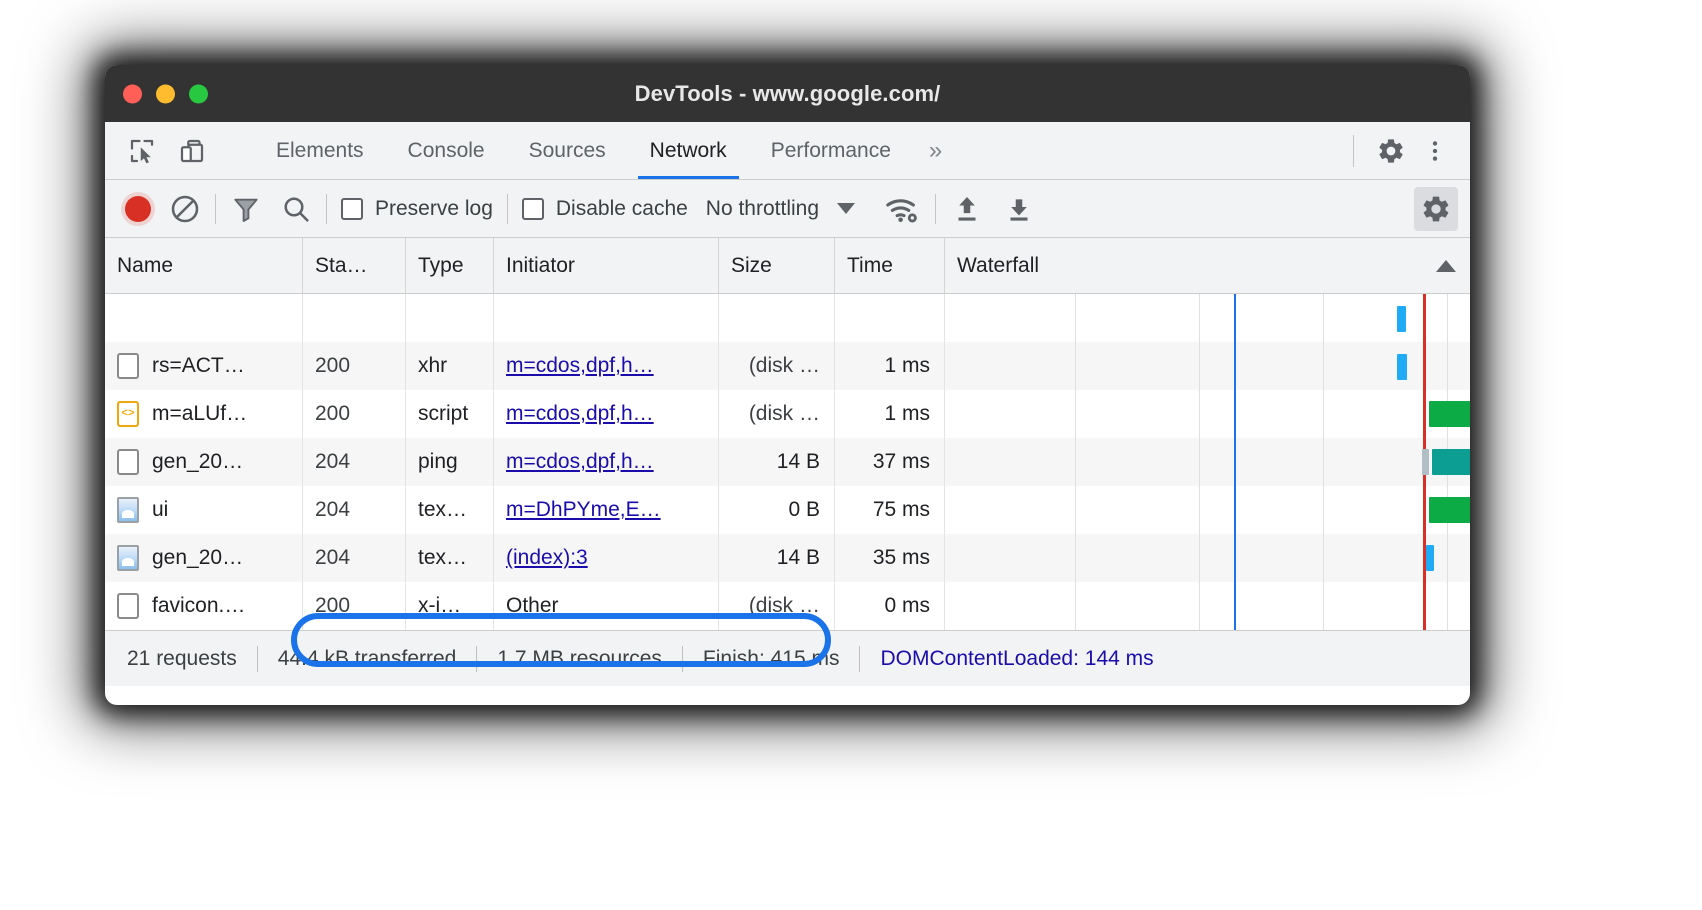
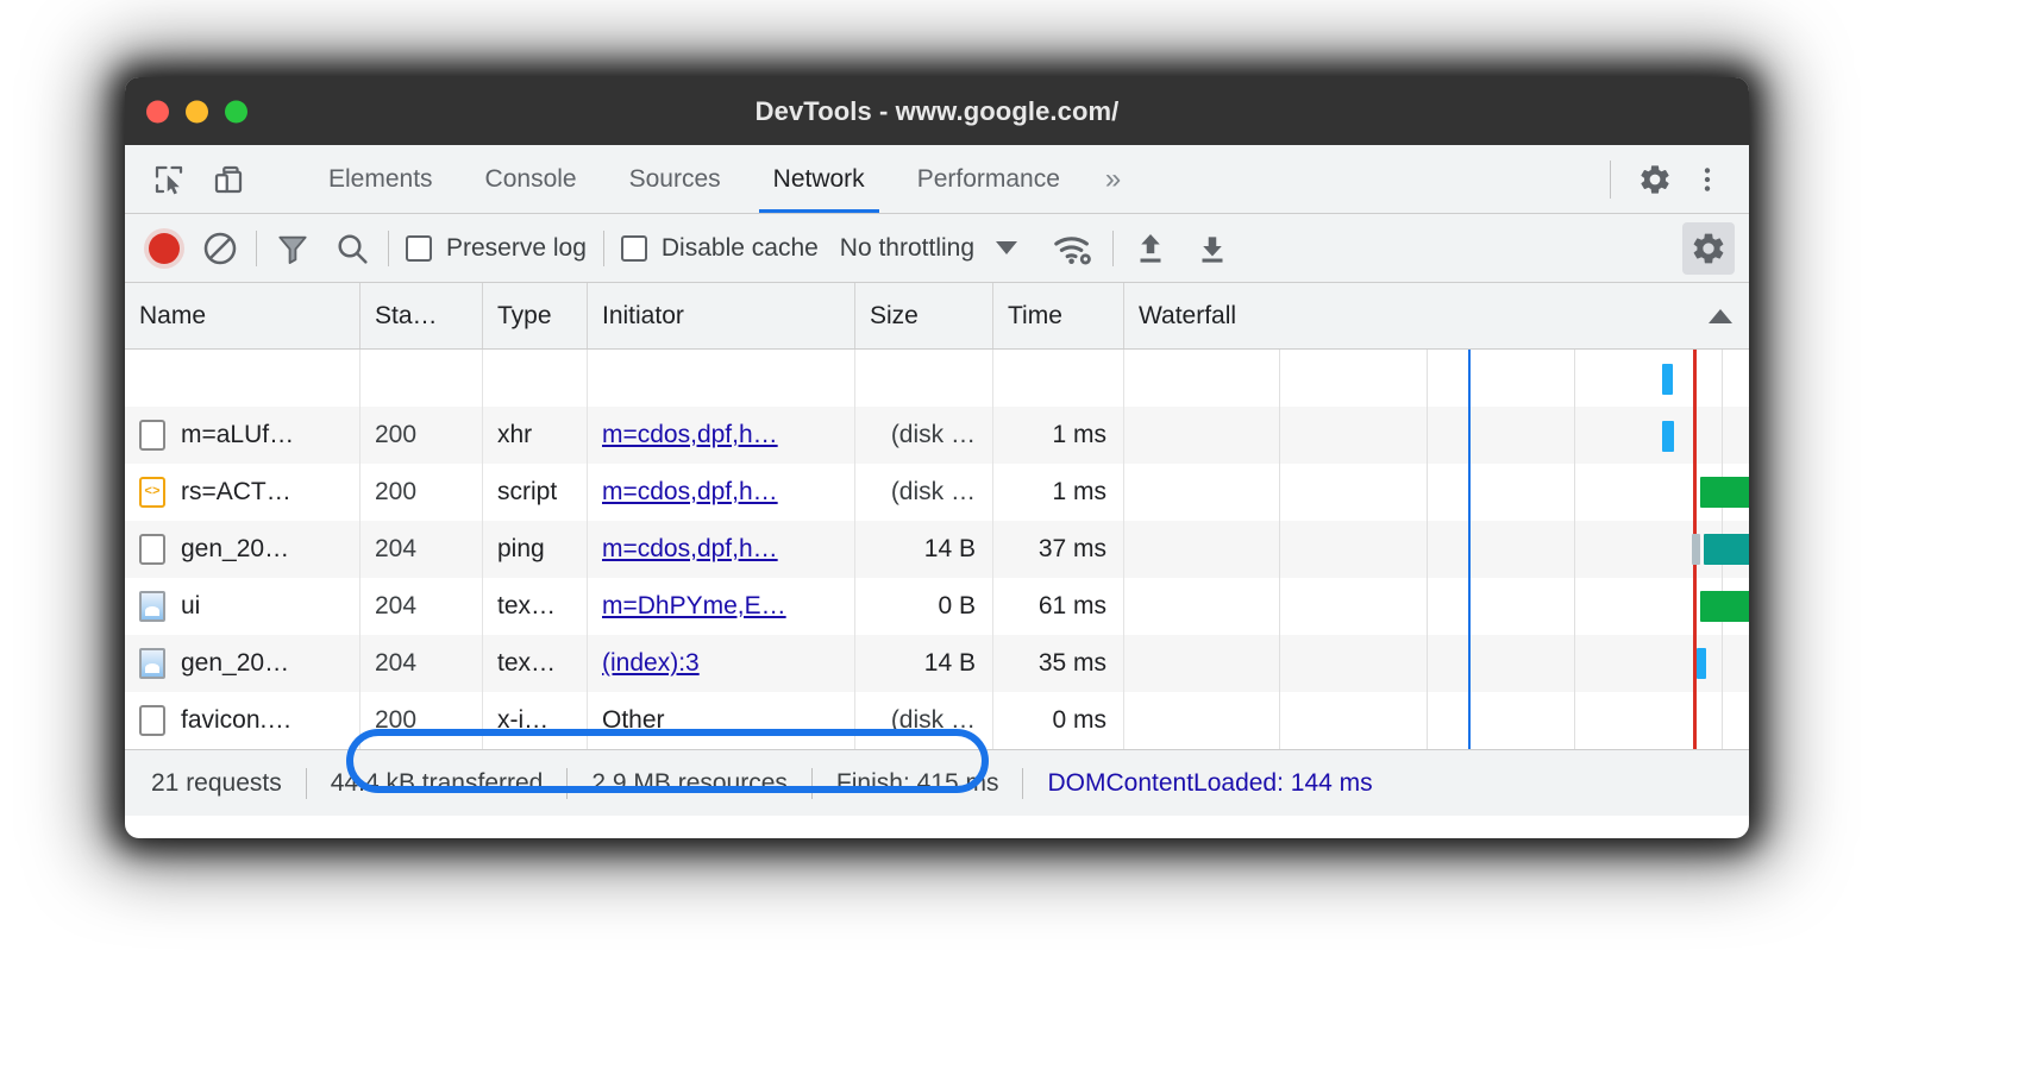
  DevTools - www.google.com/
  Elements
  Console
  Sources
  Network
  Performance
  »
  Preserve log
  Disable cache
  No throttling
  Name
  Sta…
  Type
  Initiator
  Size
  Time
  Waterfall
- rs=ACT…
+ m=aLUf…
  200
  xhr
  m=cdos,dpf,h…
  (disk …
  1 ms
- m=aLUf…
+ rs=ACT…
  200
  script
  m=cdos,dpf,h…
  (disk …
  1 ms
  gen_20…
  204
  ping
  m=cdos,dpf,h…
  14 B
  37 ms
  ui
  204
  tex…
  m=DhPYme,E…
  0 B
- 75 ms
+ 61 ms
  gen_20…
  204
  tex…
  (index):3
  14 B
  35 ms
  favicon.…
  200
  x-i…
  Other
  (disk …
  0 ms
  21 requests
  44.4 kB transferred
- 1.7 MB resources
+ 2.9 MB resources
  Finish: 415 ms
  DOMContentLoaded: 144 ms
